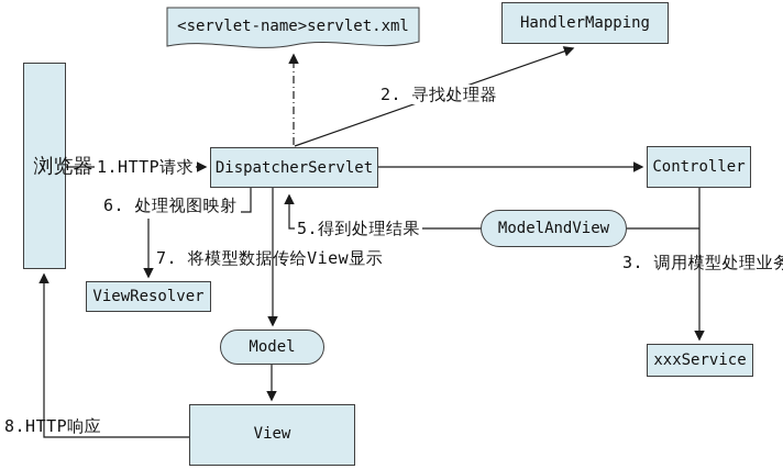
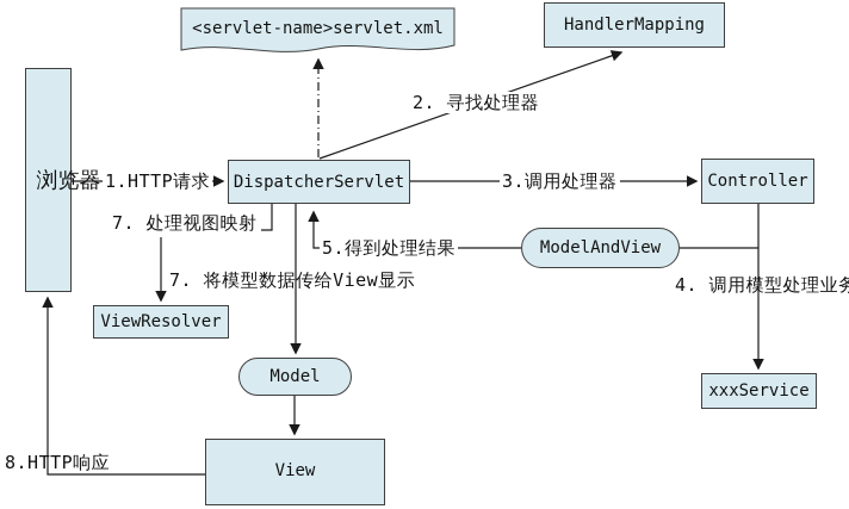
  浏览器
  <servlet-name>servlet.xml
  HandlerMapping
  DispatcherServlet
  Controller
  ModelAndView
  ViewResolver
  Model
  View
  xxxService
  1.HTTP请求
  2. 寻找处理器
+ 3.调用处理器
- 3. 调用模型处理业务
+ 4. 调用模型处理业务
  5.得到处理结果
- 6. 处理视图映射
+ 7. 处理视图映射
  7. 将模型数据传给View显示
  8.HTTP响应
